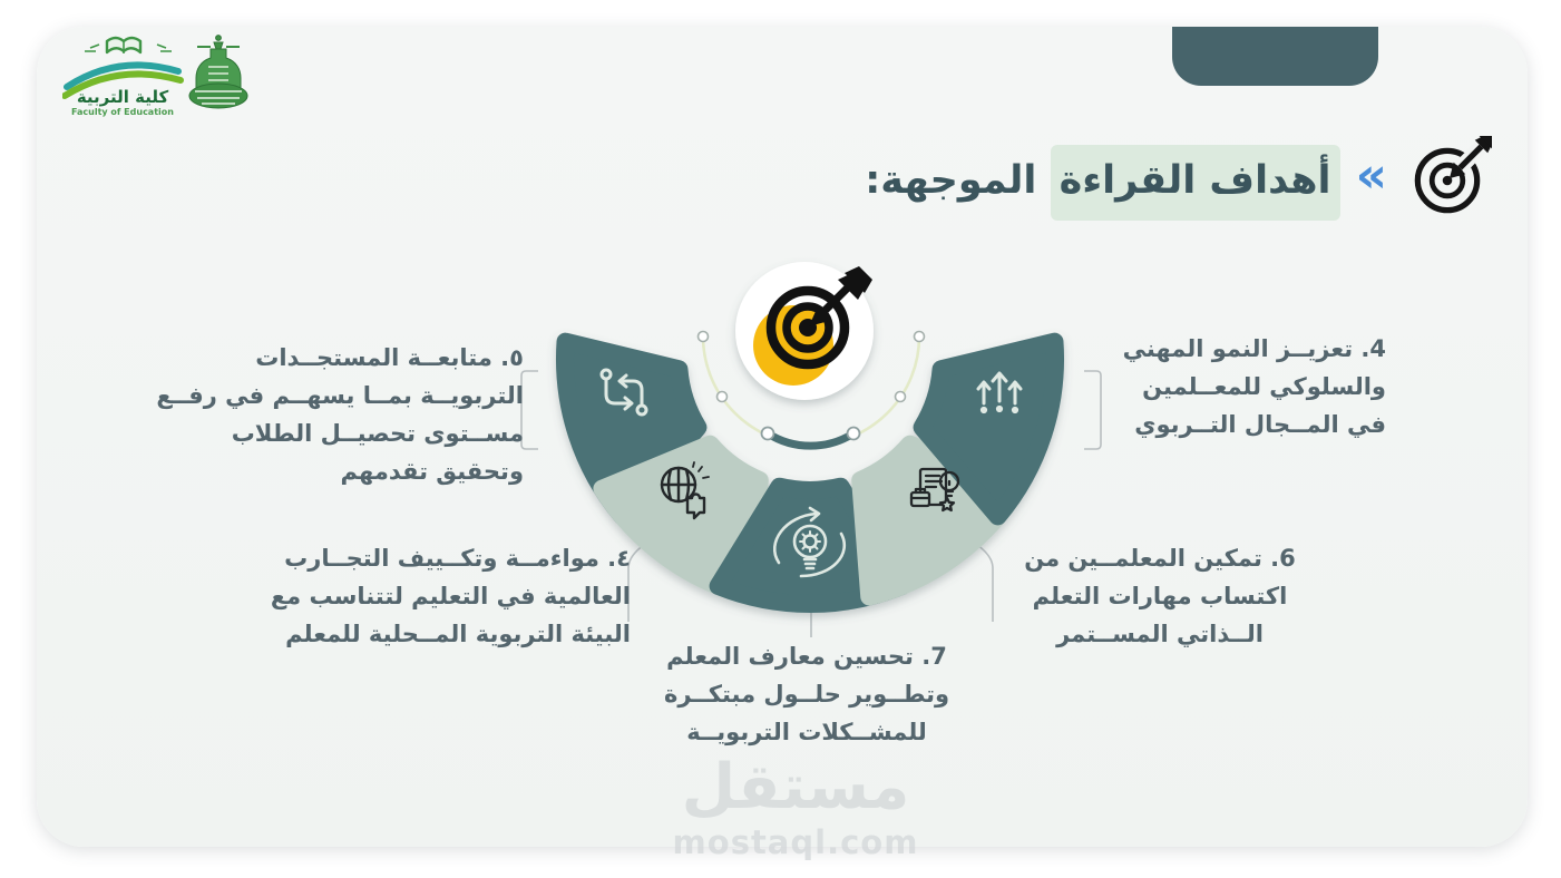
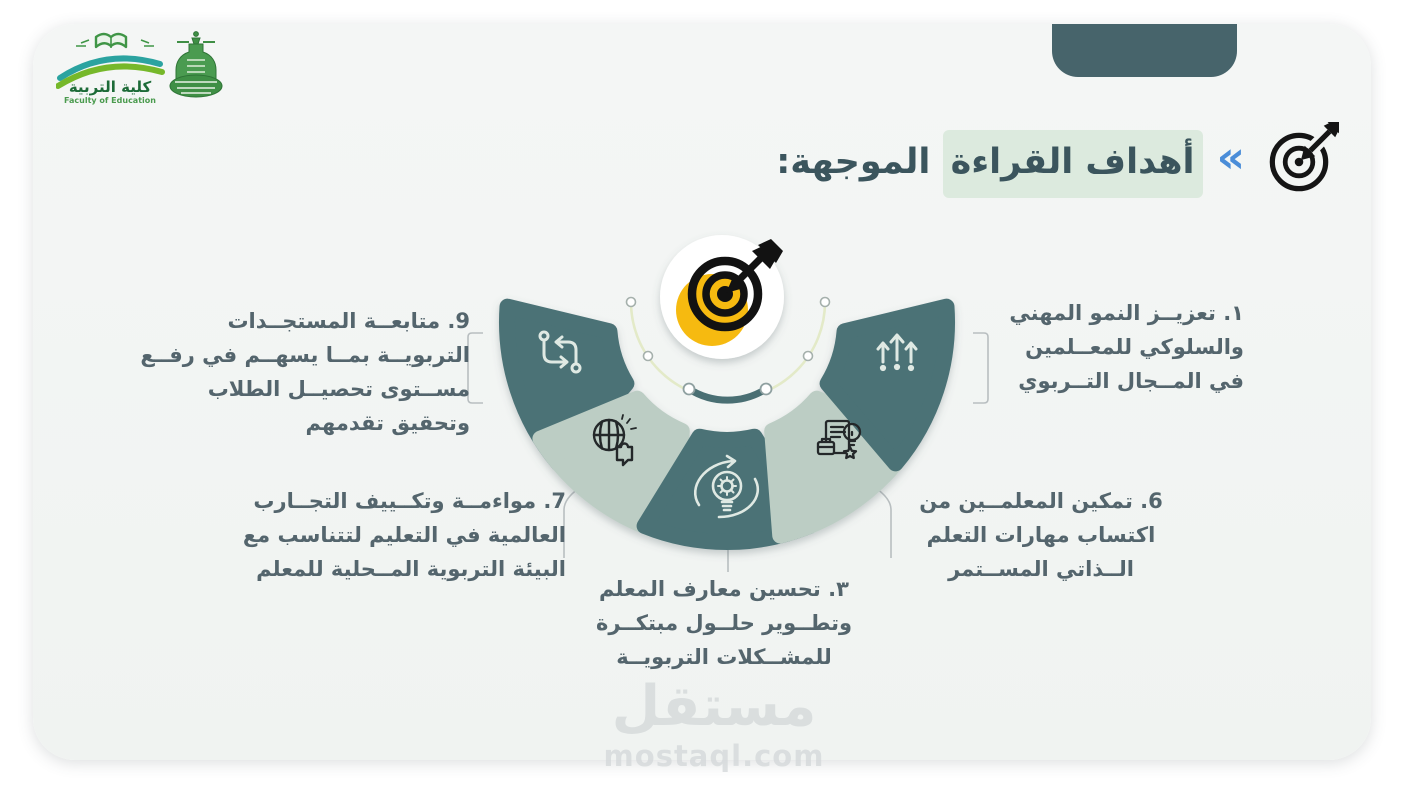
  كلية التربية
  Faculty of Education
  أهداف القراءة الموجهة:
  «
- 4. تعزيــز النمو المهني والسلوكي للمعــلمين في المــجال التــربوي
+ ١. تعزيــز النمو المهني والسلوكي للمعــلمين في المــجال التــربوي
  6. تمكين المعلمــين من اكتساب مهارات التعلم الــذاتي المســتمر
- 7. تحسين معارف المعلم وتطــوير حلــول مبتكــرة للمشــكلات التربويــة
+ ٣. تحسين معارف المعلم وتطــوير حلــول مبتكــرة للمشــكلات التربويــة
- ٤. مواءمــة وتكــييف التجــارب العالمية في التعليم لتتناسب مع البيئة التربوية المــحلية للمعلم
+ 7. مواءمــة وتكــييف التجــارب العالمية في التعليم لتتناسب مع البيئة التربوية المــحلية للمعلم
- ٥. متابعــة المستجــدات التربويــة بمــا يسهــم في رفــع مســتوى تحصيــل الطلاب وتحقيق تقدمهم
+ 9. متابعــة المستجــدات التربويــة بمــا يسهــم في رفــع مســتوى تحصيــل الطلاب وتحقيق تقدمهم
  mostaql.com
